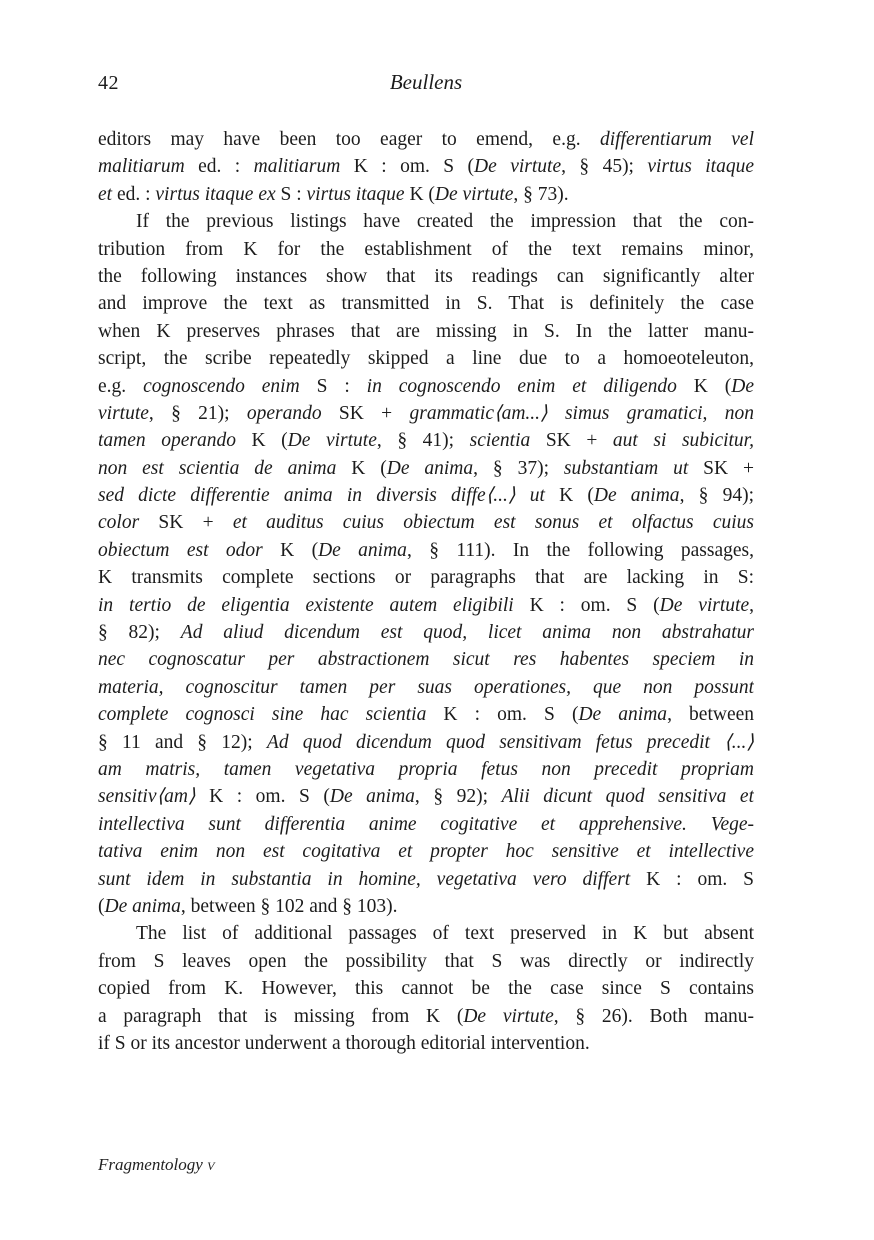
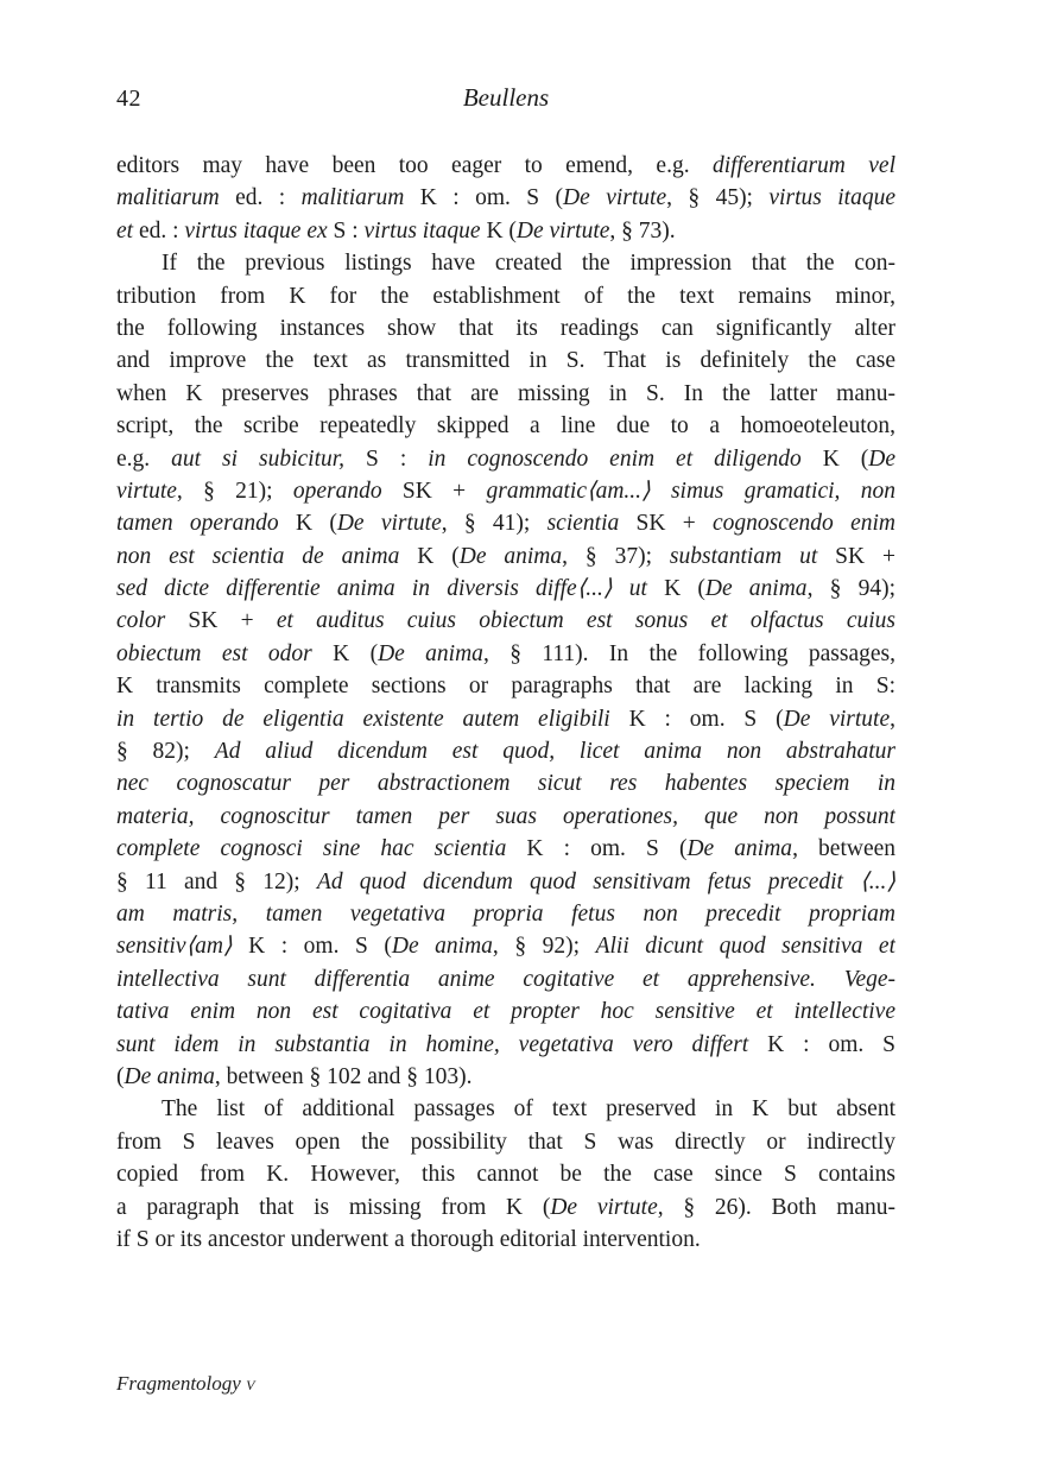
  42
  Beullens
  editors may have been too eager to emend, e.g. differentiarum vel
  malitiarum ed. : malitiarum K : om. S (De virtute, § 45); virtus itaque
  et ed. : virtus itaque ex S : virtus itaque K (De virtute, § 73).
  If the previous listings have created the impression that the con-
  tribution from K for the establishment of the text remains minor,
  the following instances show that its readings can significantly alter
  and improve the text as transmitted in S. That is definitely the case
  when K preserves phrases that are missing in S. In the latter manu-
  script, the scribe repeatedly skipped a line due to a homoeoteleuton,
- e.g. cognoscendo enim S : in cognoscendo enim et diligendo K (De
+ e.g. aut si subicitur, S : in cognoscendo enim et diligendo K (De
  virtute, § 21); operando SK + grammatic⟨am...⟩ simus gramatici, non
- tamen operando K (De virtute, § 41); scientia SK + aut si subicitur,
+ tamen operando K (De virtute, § 41); scientia SK + cognoscendo enim
  non est scientia de anima K (De anima, § 37); substantiam ut SK +
  sed dicte differentie anima in diversis diffe⟨...⟩ ut K (De anima, § 94);
  color SK + et auditus cuius obiectum est sonus et olfactus cuius
  obiectum est odor K (De anima, § 111). In the following passages,
  K transmits complete sections or paragraphs that are lacking in S:
  in tertio de eligentia existente autem eligibili K : om. S (De virtute,
  § 82); Ad aliud dicendum est quod, licet anima non abstrahatur
  nec cognoscatur per abstractionem sicut res habentes speciem in
  materia, cognoscitur tamen per suas operationes, que non possunt
  complete cognosci sine hac scientia K : om. S (De anima, between
  § 11 and § 12); Ad quod dicendum quod sensitivam fetus precedit ⟨...⟩
  am matris, tamen vegetativa propria fetus non precedit propriam
  sensitiv⟨am⟩ K : om. S (De anima, § 92); Alii dicunt quod sensitiva et
  intellectiva sunt differentia anime cogitative et apprehensive. Vege-
  tativa enim non est cogitativa et propter hoc sensitive et intellective
  sunt idem in substantia in homine, vegetativa vero differt K : om. S
  (De anima, between § 102 and § 103).
  The list of additional passages of text preserved in K but absent
  from S leaves open the possibility that S was directly or indirectly
  copied from K. However, this cannot be the case since S contains
  a paragraph that is missing from K (De virtute, § 26). Both manu-
  if S or its ancestor underwent a thorough editorial intervention.
  Fragmentology v
